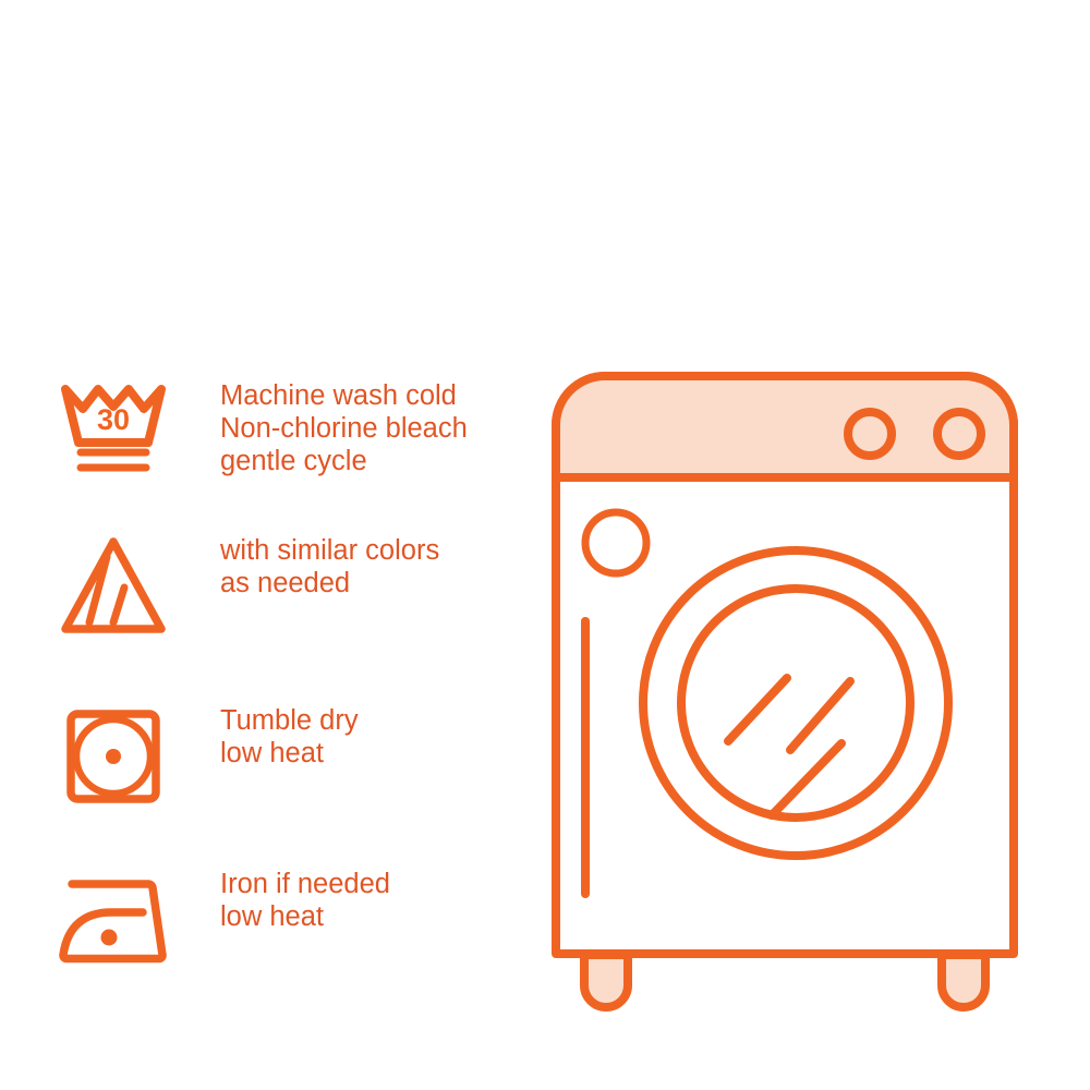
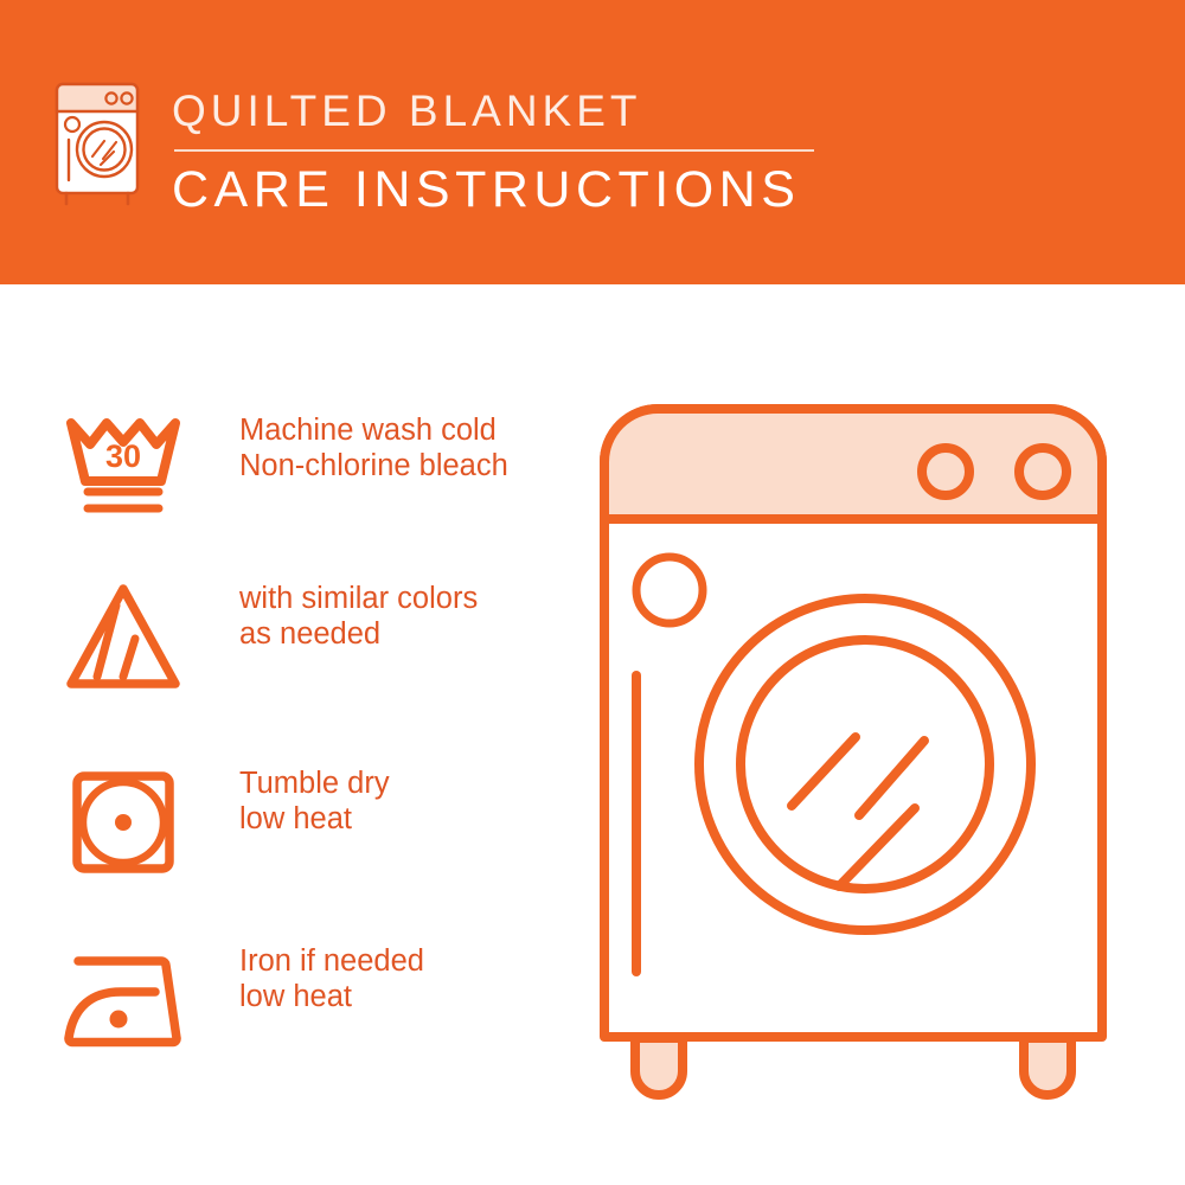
+ QUILTED BLANKET
+ CARE INSTRUCTIONS
  30
  Machine wash cold
  Non-chlorine bleach
- gentle cycle
  with similar colors
  as needed
  Tumble dry
  low heat
  Iron if needed
  low heat
